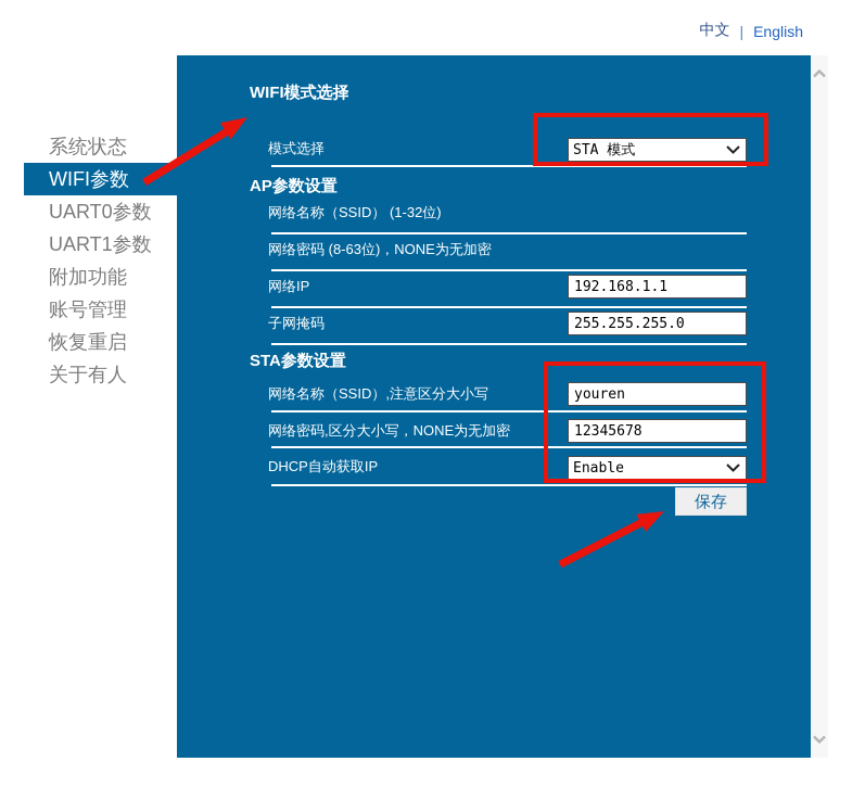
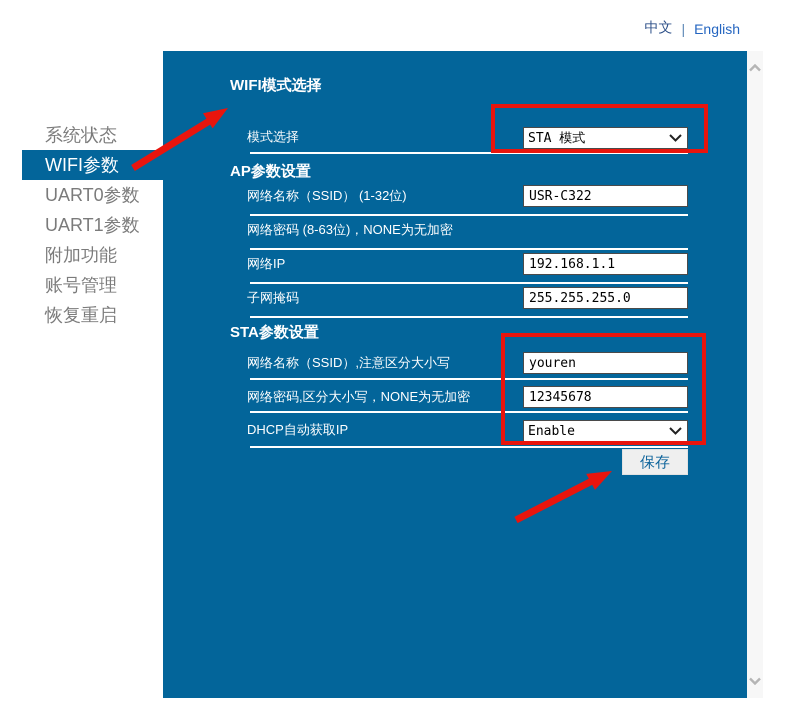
  中文
  |
  English
  系统状态
  WIFI参数
  UART0参数
  UART1参数
  附加功能
  账号管理
  恢复重启
- 关于有人
  WIFI模式选择
  模式选择
  STA 模式
  AP参数设置
  网络名称（SSID） (1-32位)
+ USR-C322
  网络密码 (8-63位)，NONE为无加密
  网络IP
  192.168.1.1
  子网掩码
  255.255.255.0
  STA参数设置
  网络名称（SSID）,注意区分大小写
  youren
  网络密码,区分大小写，NONE为无加密
  12345678
  DHCP自动获取IP
  Enable
  保存
